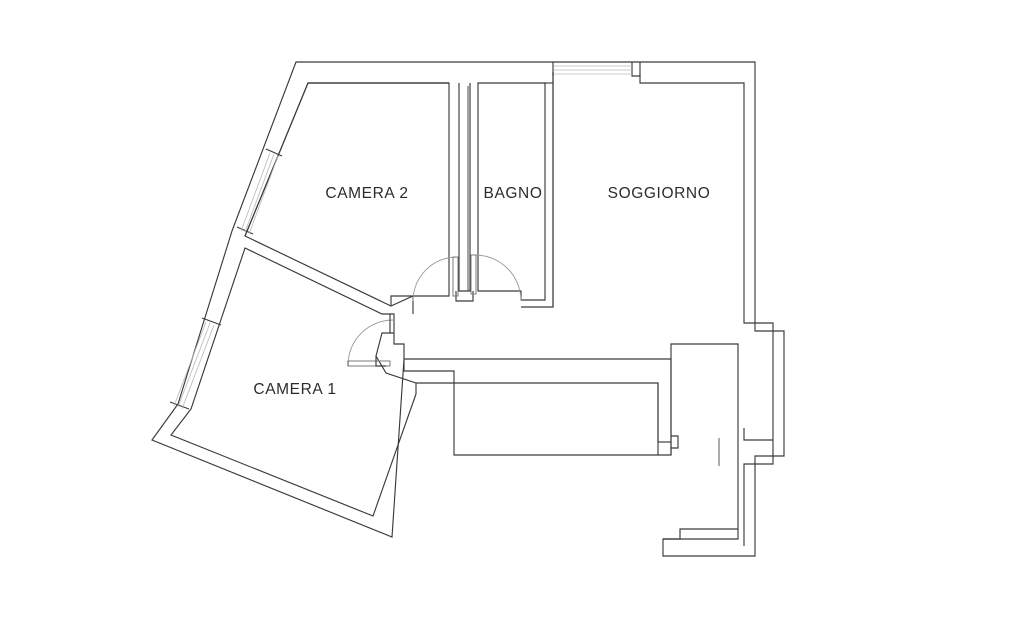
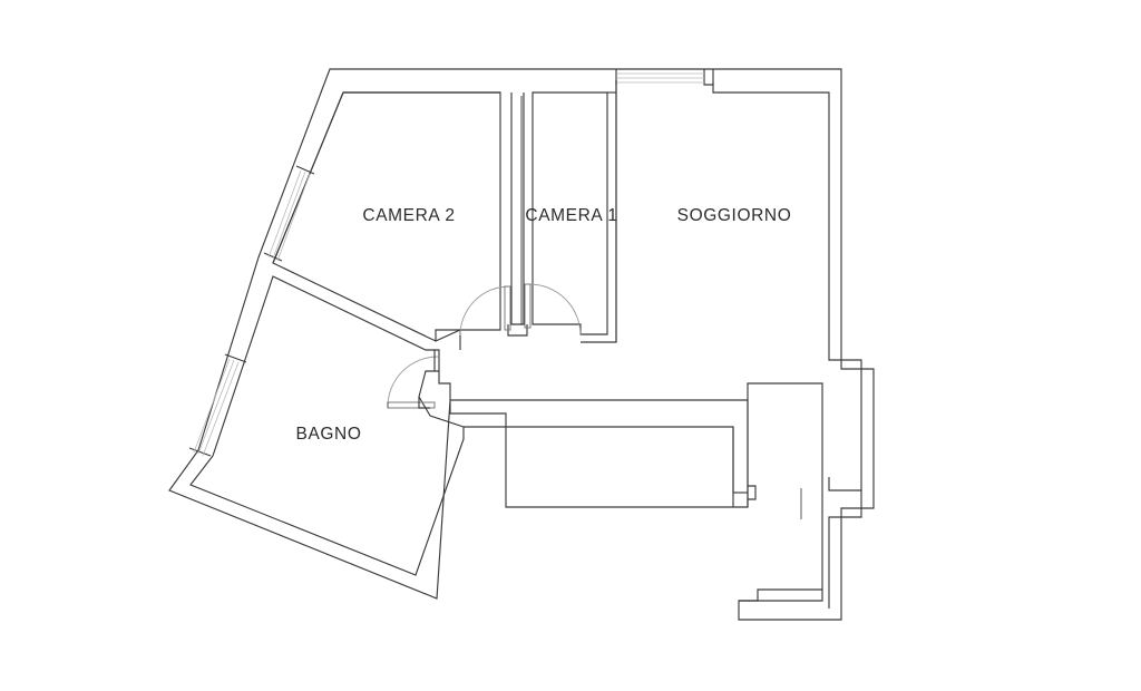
  CAMERA 2
- BAGNO
+ CAMERA 1
  SOGGIORNO
- CAMERA 1
+ BAGNO
